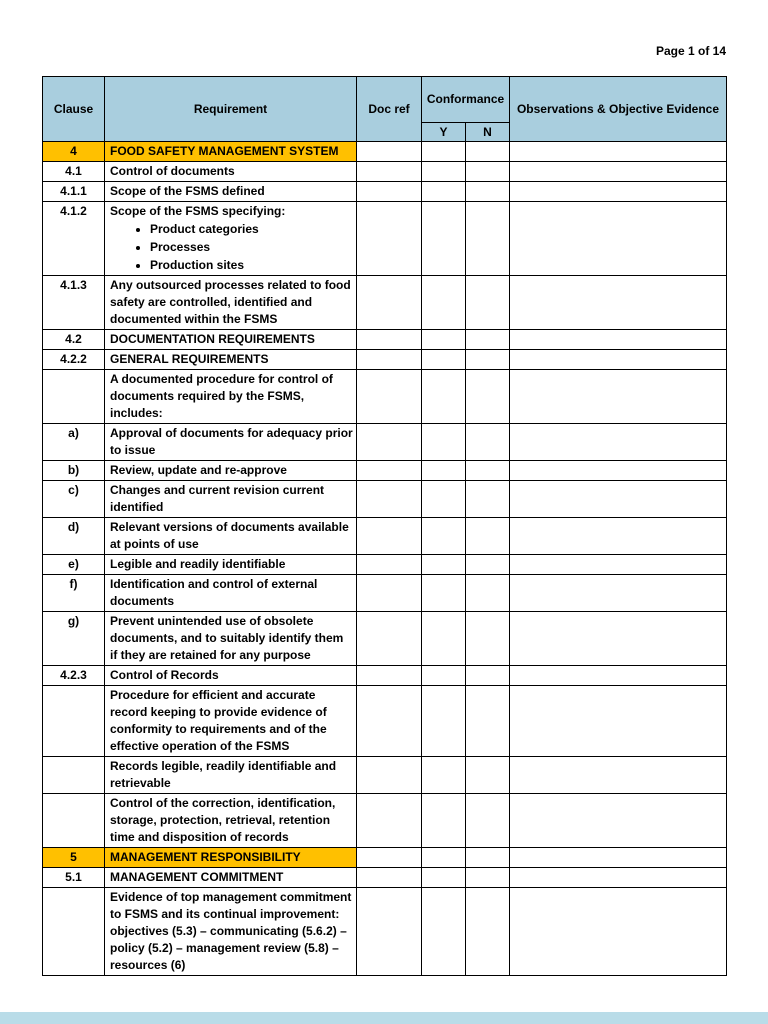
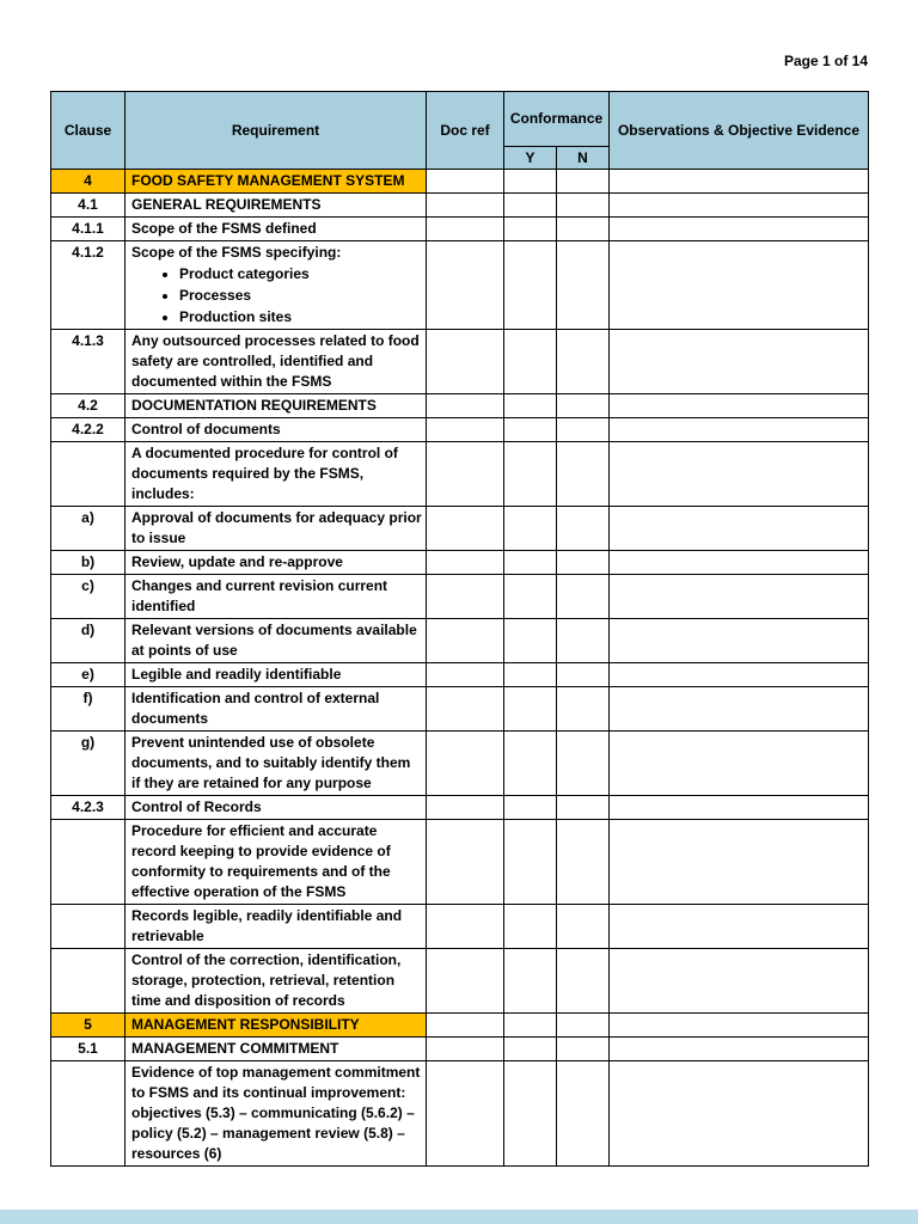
  Page 1 of 14
  Clause	Requirement	Doc ref	Conformance	Observations & Objective Evidence
  Y	N
  4	FOOD SAFETY MANAGEMENT SYSTEM
- 4.1	Control of documents
+ 4.1	GENERAL REQUIREMENTS
  4.1.1	Scope of the FSMS defined
  4.1.2	Scope of the FSMS specifying:Product categoriesProcessesProduction sites
  4.1.3	Any outsourced processes related to food safety are controlled, identified and documented within the FSMS
  4.2	DOCUMENTATION REQUIREMENTS
- 4.2.2	GENERAL REQUIREMENTS
+ 4.2.2	Control of documents
  	A documented procedure for control of documents required by the FSMS, includes:
  a)	Approval of documents for adequacy prior to issue
  b)	Review, update and re-approve
  c)	Changes and current revision current identified
  d)	Relevant versions of documents available at points of use
  e)	Legible and readily identifiable
  f)	Identification and control of external documents
  g)	Prevent unintended use of obsolete documents, and to suitably identify them if they are retained for any purpose
  4.2.3	Control of Records
  	Procedure for efficient and accurate record keeping to provide evidence of conformity to requirements and of the effective operation of the FSMS
  	Records legible, readily identifiable and retrievable
  	Control of the correction, identification, storage, protection, retrieval, retention time and disposition of records
  5	MANAGEMENT RESPONSIBILITY
  5.1	MANAGEMENT COMMITMENT
  	Evidence of top management commitment to FSMS and its continual improvement: objectives (5.3) – communicating (5.6.2) – policy (5.2) – management review (5.8) – resources (6)
